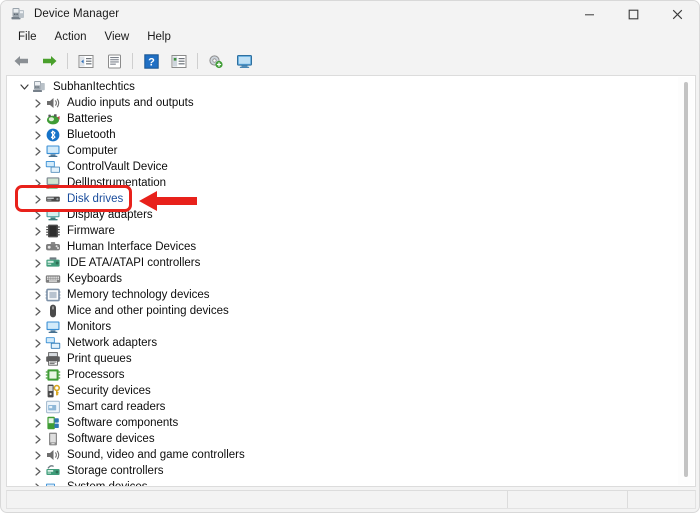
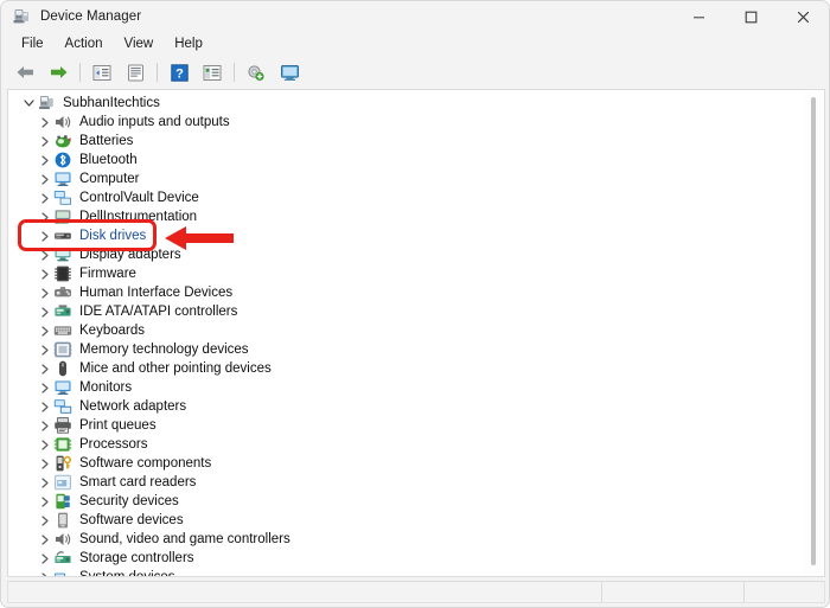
  Device Manager
  File
  Action
  View
  Help
  ?
  SubhanItechtics
  Audio inputs and outputs
  Batteries
  Bluetooth
  Computer
  ControlVault Device
  DellInstrumentation
  Disk drives
  Display adapters
  Firmware
  Human Interface Devices
  IDE ATA/ATAPI controllers
  Keyboards
  Memory technology devices
  Mice and other pointing devices
  Monitors
  Network adapters
  Print queues
  Processors
- Security devices
+ Software components
  Smart card readers
- Software components
+ Security devices
  Software devices
  Sound, video and game controllers
  Storage controllers
